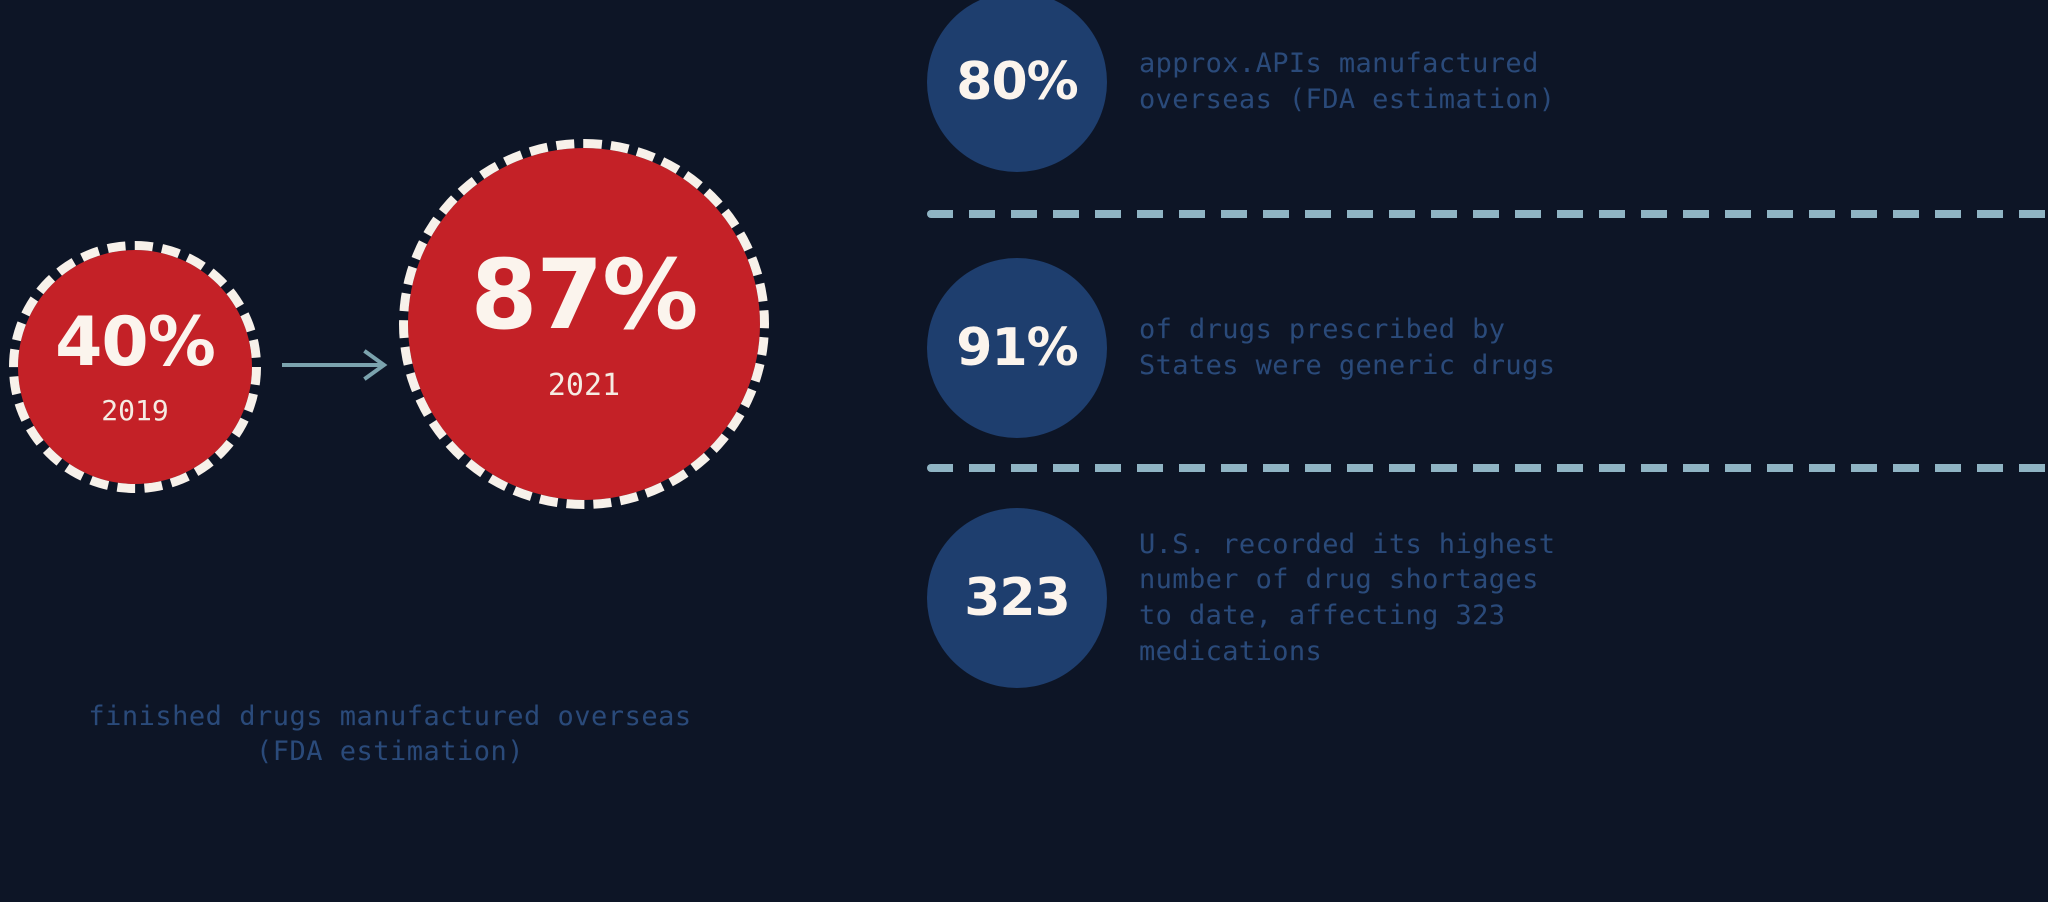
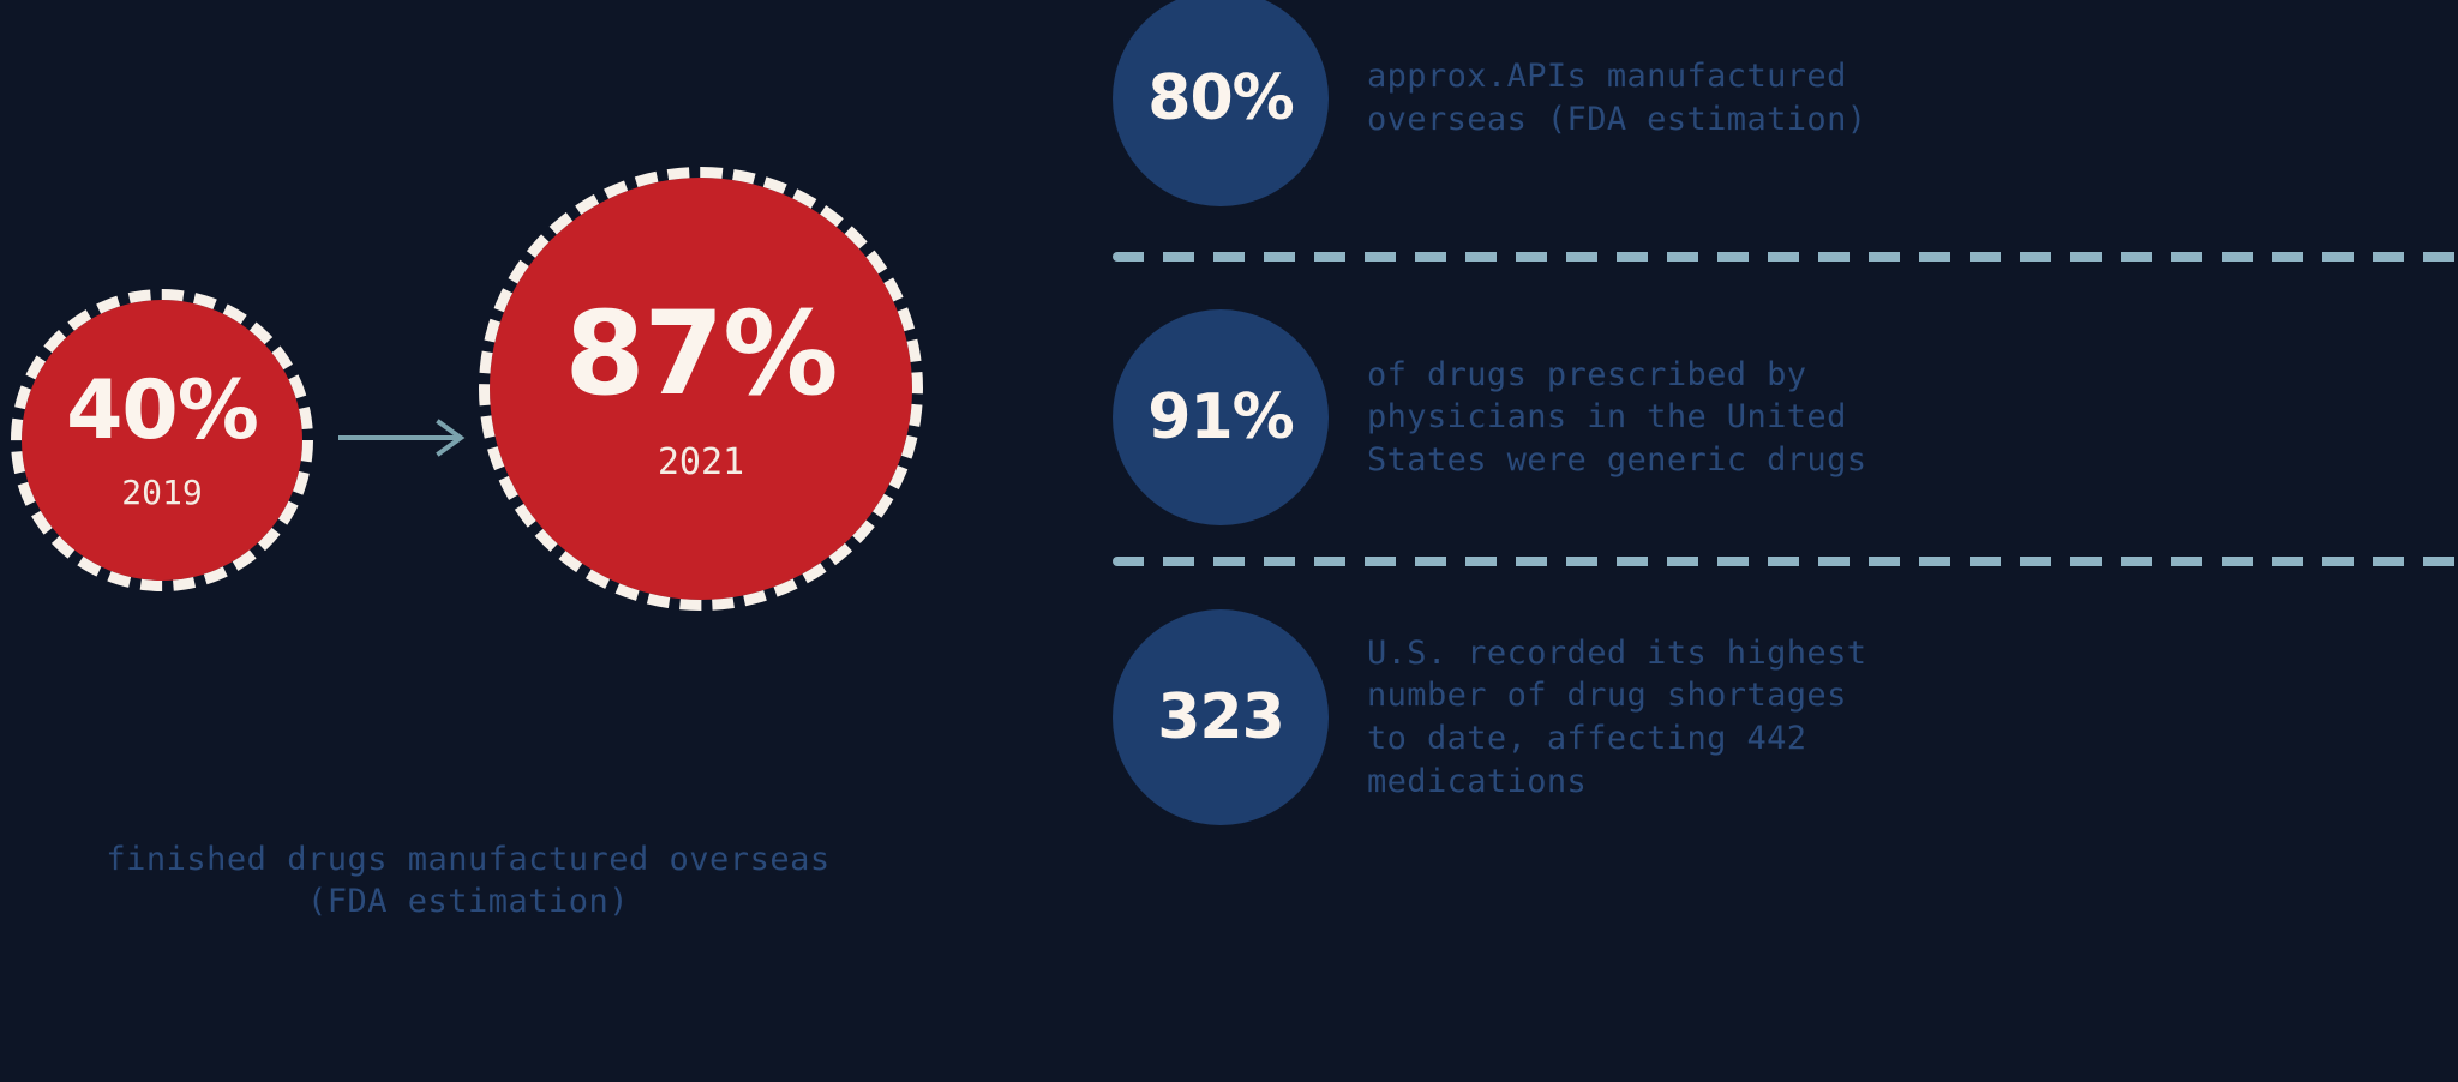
  40%
  2019
  87%
  2021
  finished drugs manufactured overseas
  (FDA estimation)
  80%
  approx.APIs manufactured
  overseas (FDA estimation)
  91%
  of drugs prescribed by
+ physicians in the United
  States were generic drugs
  323
  U.S. recorded its highest
  number of drug shortages
- to date, affecting 323
+ to date, affecting 442
  medications
